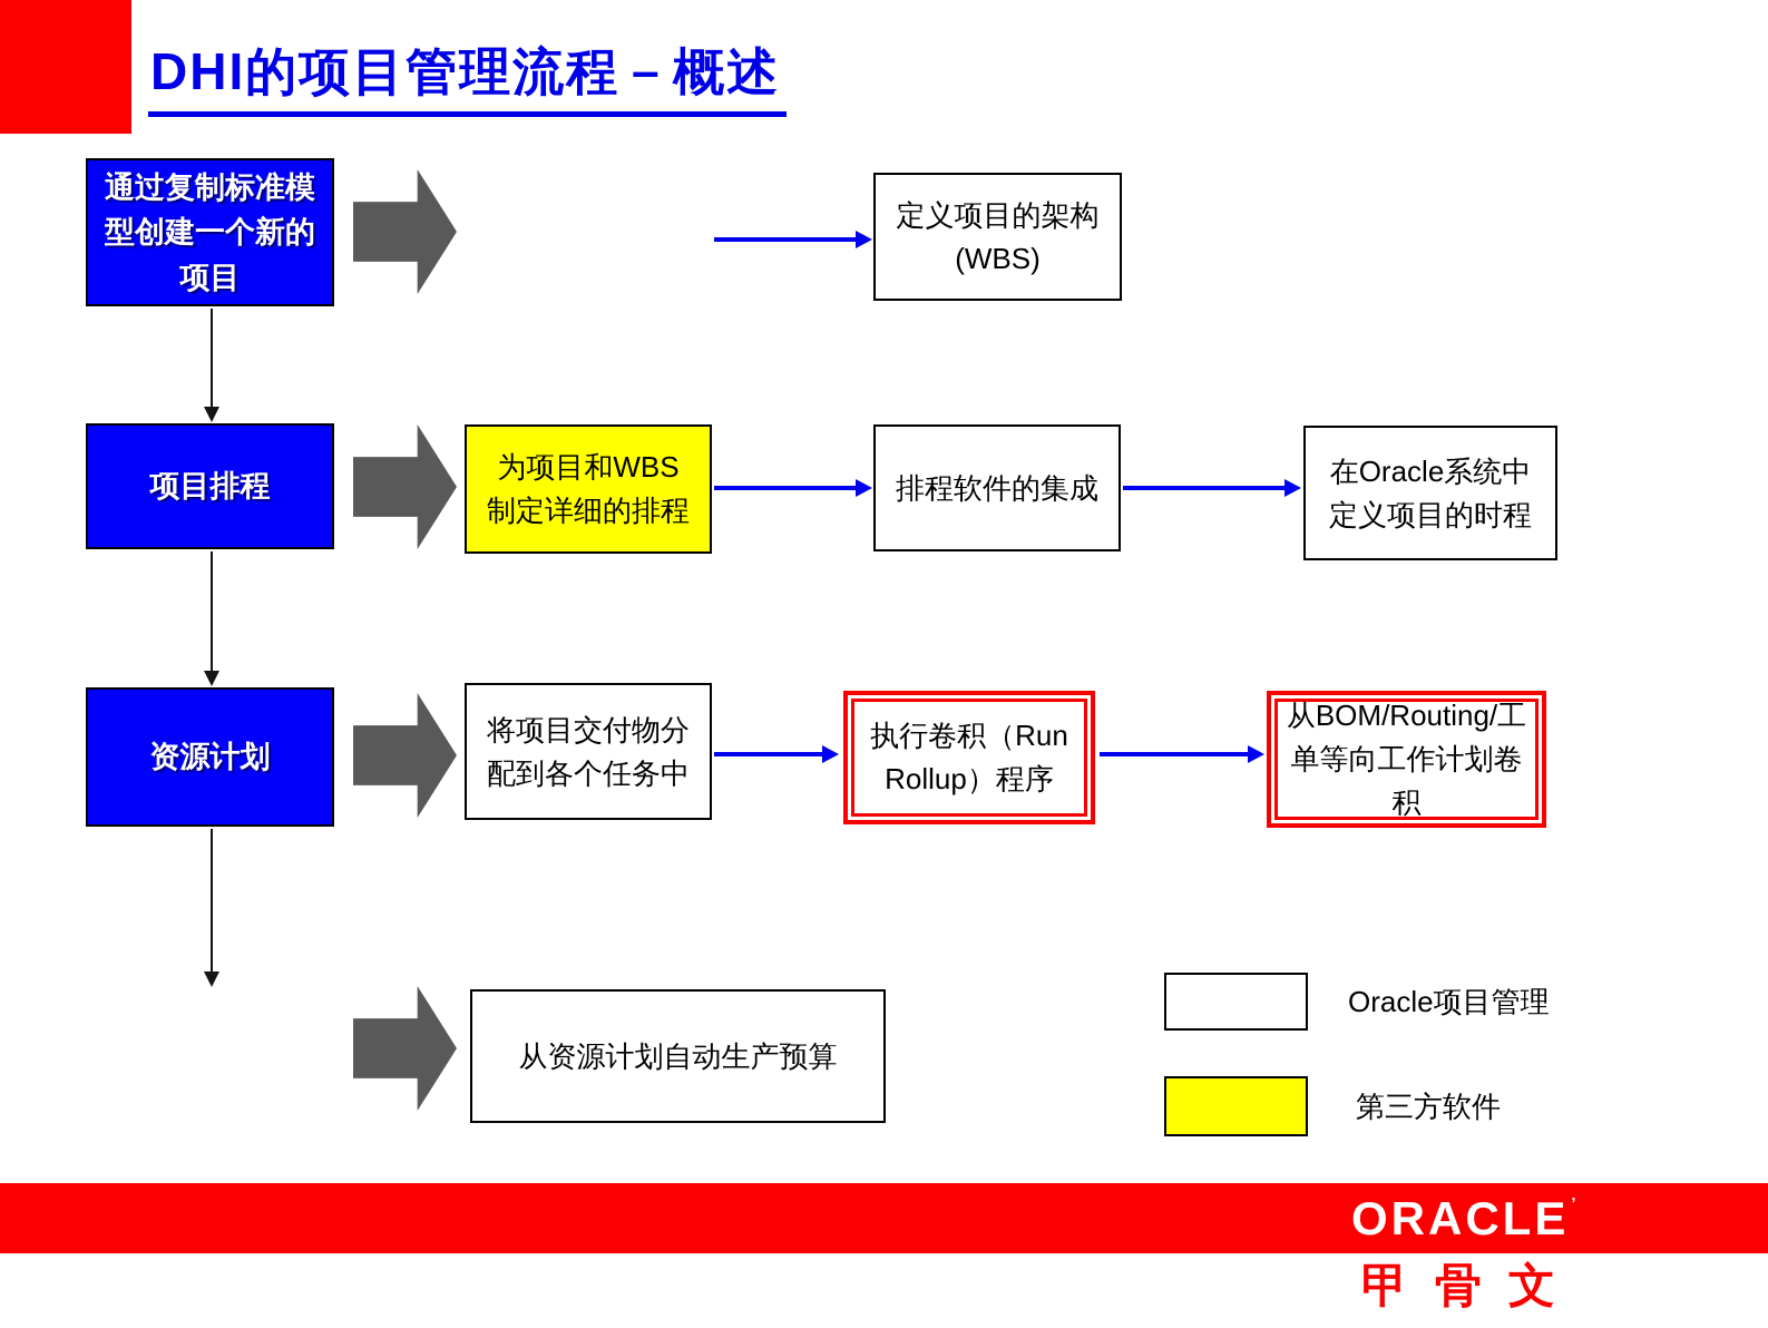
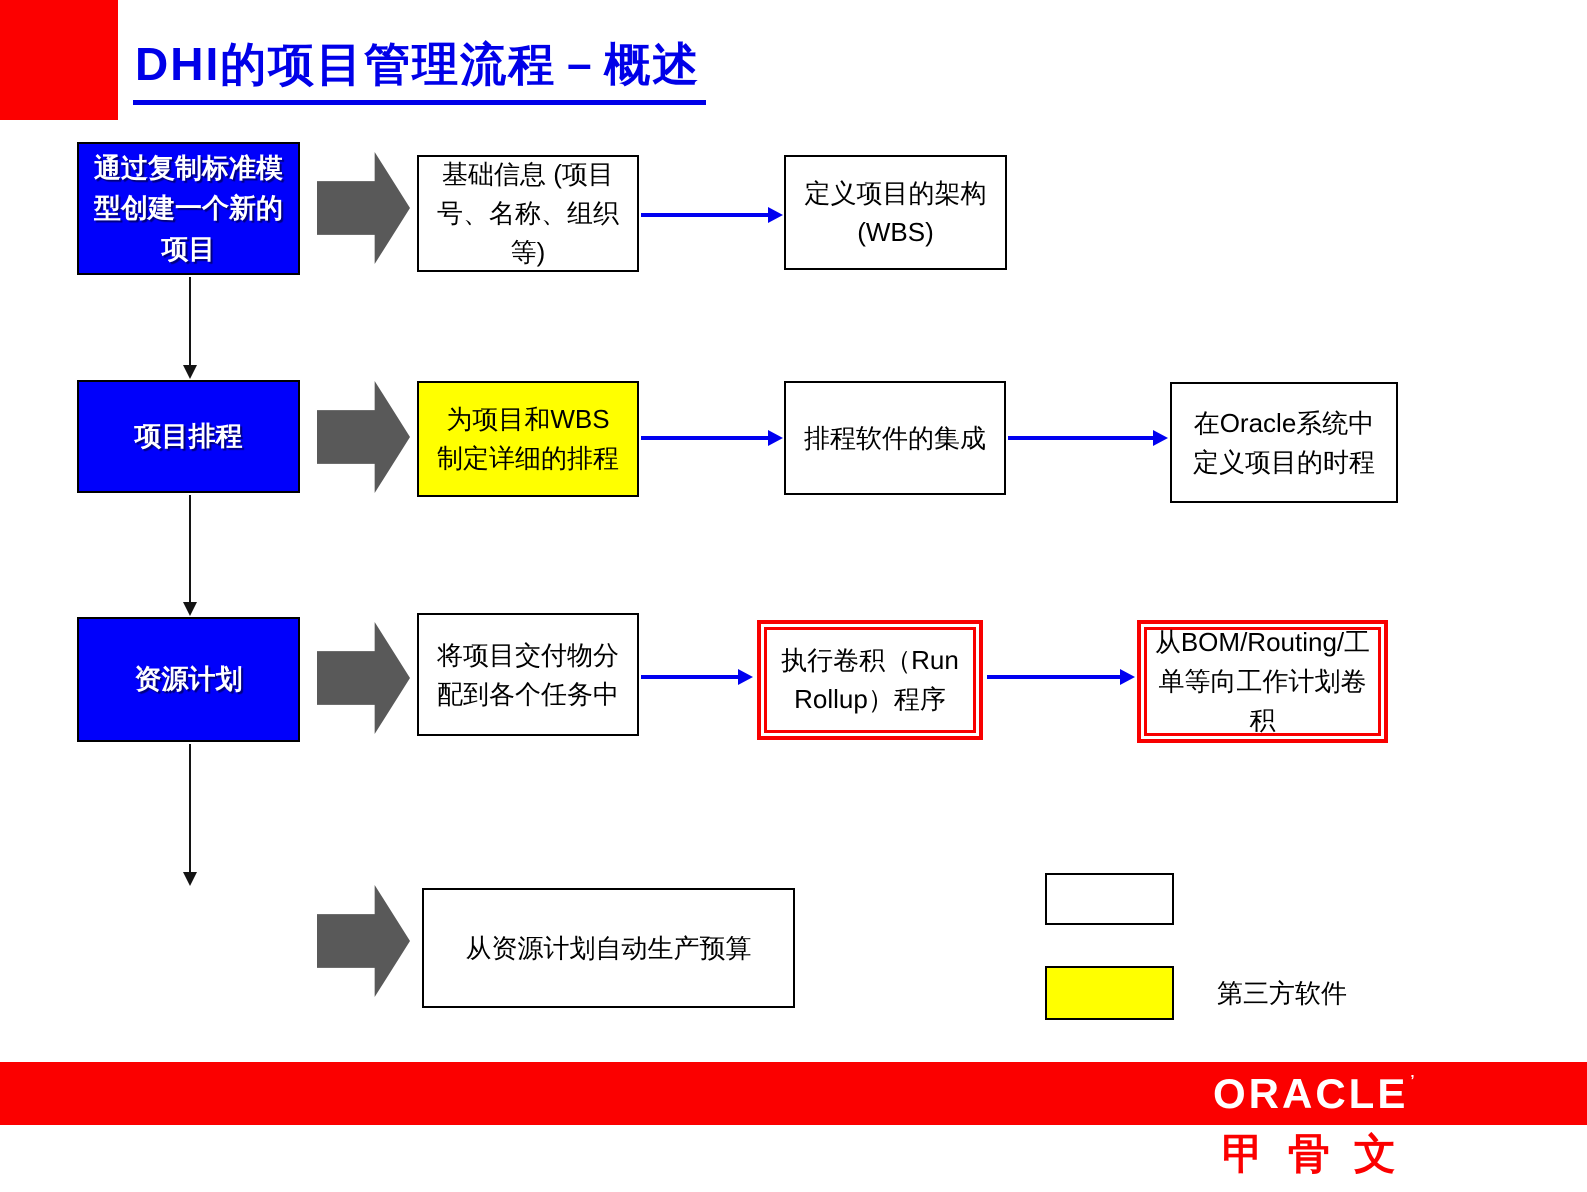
  DHI的项目管理流程－概述
  通过复制标准模
  型创建一个新的
  项目
+ 基础信息 (项目
+ 号、名称、组织
+ 等)
  定义项目的架构
  (WBS)
  项目排程
  为项目和WBS
  制定详细的排程
  排程软件的集成
  在Oracle系统中
  定义项目的时程
  资源计划
  将项目交付物分
  配到各个任务中
  执行卷积（Run
  Rollup）程序
  从BOM/Routing/工
  单等向工作计划卷
  积
  从资源计划自动生产预算
- Oracle项目管理
  第三方软件
  ORACLE
  ’
  甲骨文
